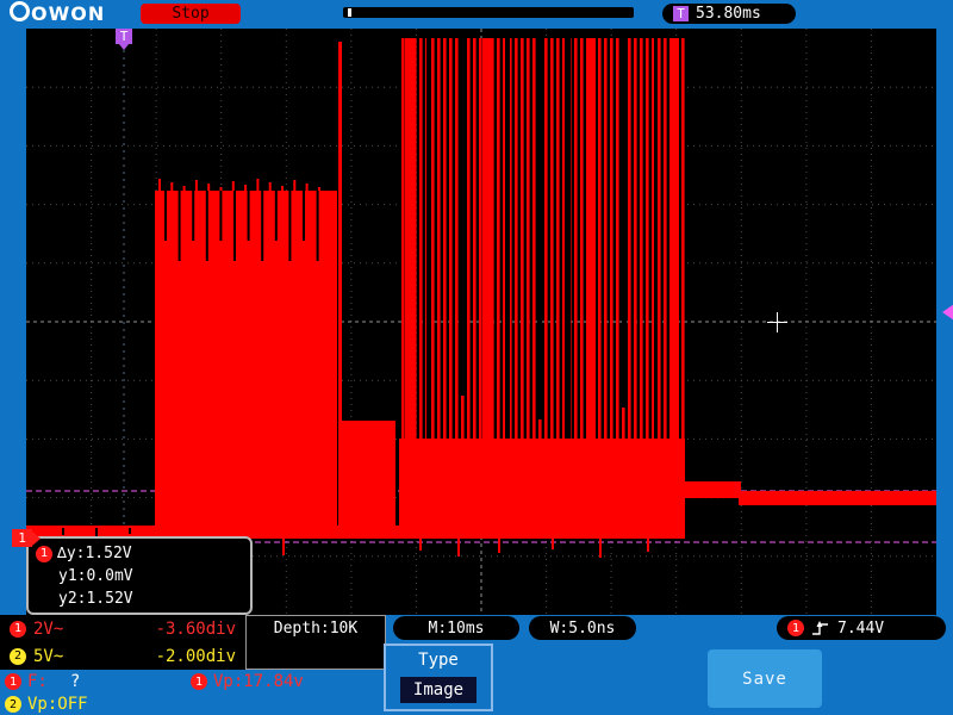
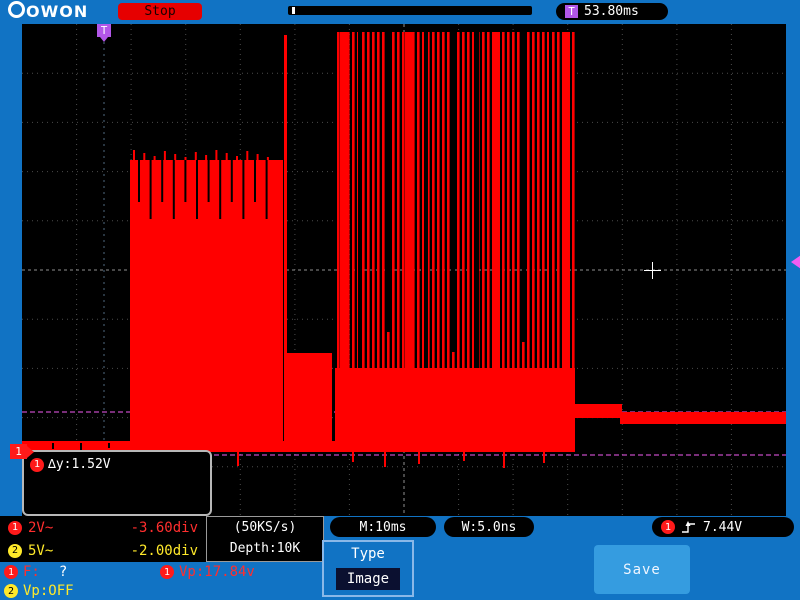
  OWON
  Stop
  T
  53.80ms
  T
  1
  1
  ∆y:1.52V
- y1:0.0mV
- y2:1.52V
  1
  2V~
  -3.60div
  2
  5V~
  -2.00div
+ (50KS/s)
  Depth:10K
  M:10ms
  W:5.0ns
  1
  7.44V
  1
  F:
  ?
  1
  Vp:17.84v
  2
  Vp:OFF
  Type
  Image
  Save
